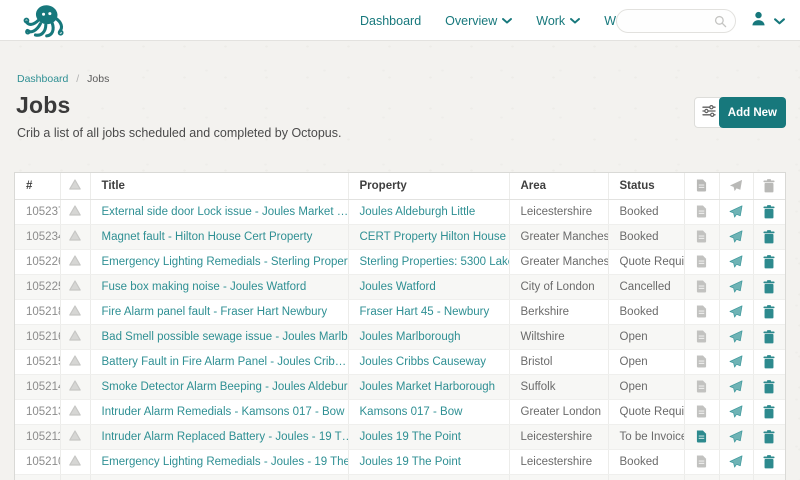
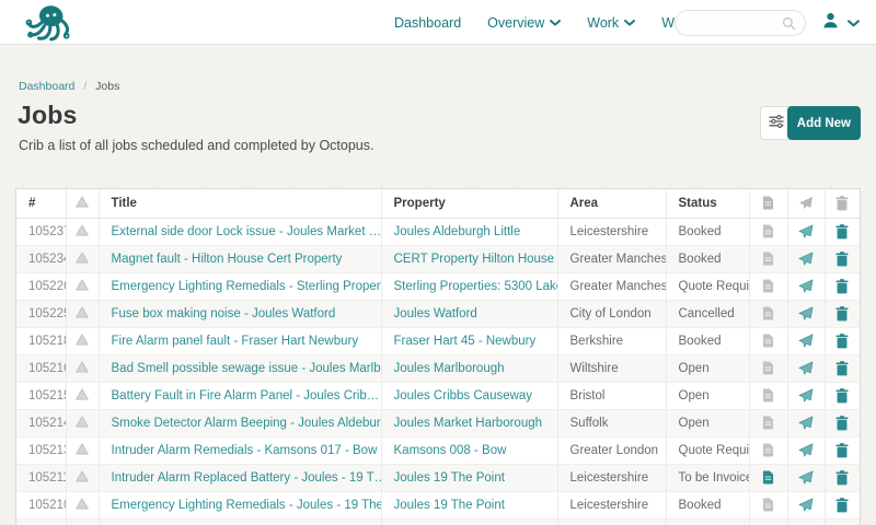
  Dashboard
  Overview
  Work
  Dashboard / Jobs
  Jobs
  Crib a list of all jobs scheduled and completed by Octopus.
  Add New
  #		Title	Property	Area	Status
  10523		External side door Lock issue - Joules Market …	Joules Aldeburgh Little	Leicestershire	Booked
  10523		Magnet fault - Hilton House Cert Property	CERT Property Hilton House	Greater Manches	Booked
  10522		Emergency Lighting Remedials - Sterling Proper	Sterling Properties: 5300 Lak	Greater Manches	Quote Requi
  10522		Fuse box making noise - Joules Watford	Joules Watford	City of London	Cancelled
  10521		Fire Alarm panel fault - Fraser Hart Newbury	Fraser Hart 45 - Newbury	Berkshire	Booked
  10521		Bad Smell possible sewage issue - Joules Marlb	Joules Marlborough	Wiltshire	Open
  10521		Battery Fault in Fire Alarm Panel - Joules Crib…	Joules Cribbs Causeway	Bristol	Open
  10521		Smoke Detector Alarm Beeping - Joules Aldebur	Joules Market Harborough	Suffolk	Open
- 10521		Intruder Alarm Remedials - Kamsons 017 - Bow	Kamsons 017 - Bow	Greater London	Quote Requi
+ 10521		Intruder Alarm Remedials - Kamsons 017 - Bow	Kamsons 008 - Bow	Greater London	Quote Requi
  10521		Intruder Alarm Replaced Battery - Joules - 19 T…	Joules 19 The Point	Leicestershire	To be Invoic
  10521		Emergency Lighting Remedials - Joules - 19 The	Joules 19 The Point	Leicestershire	Booked
